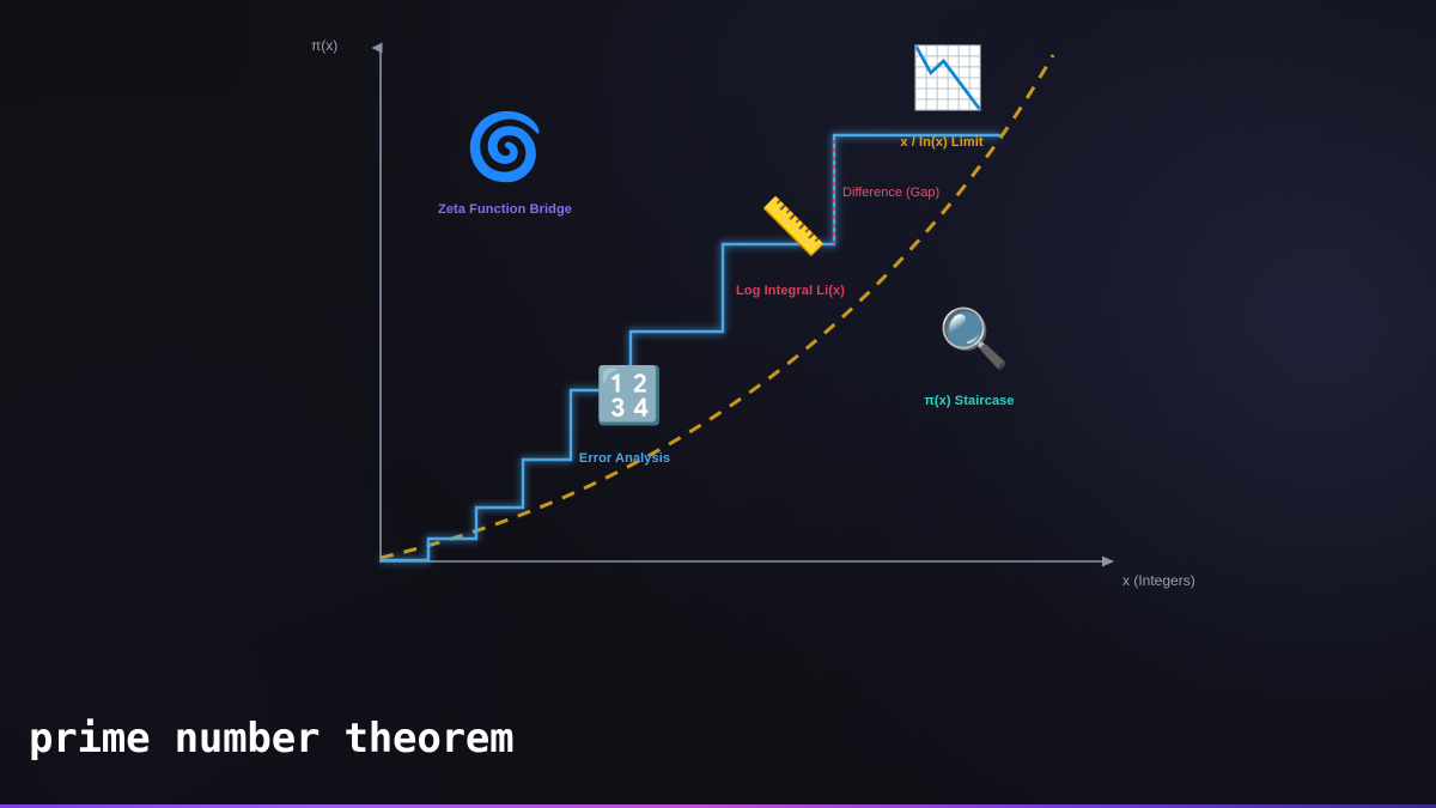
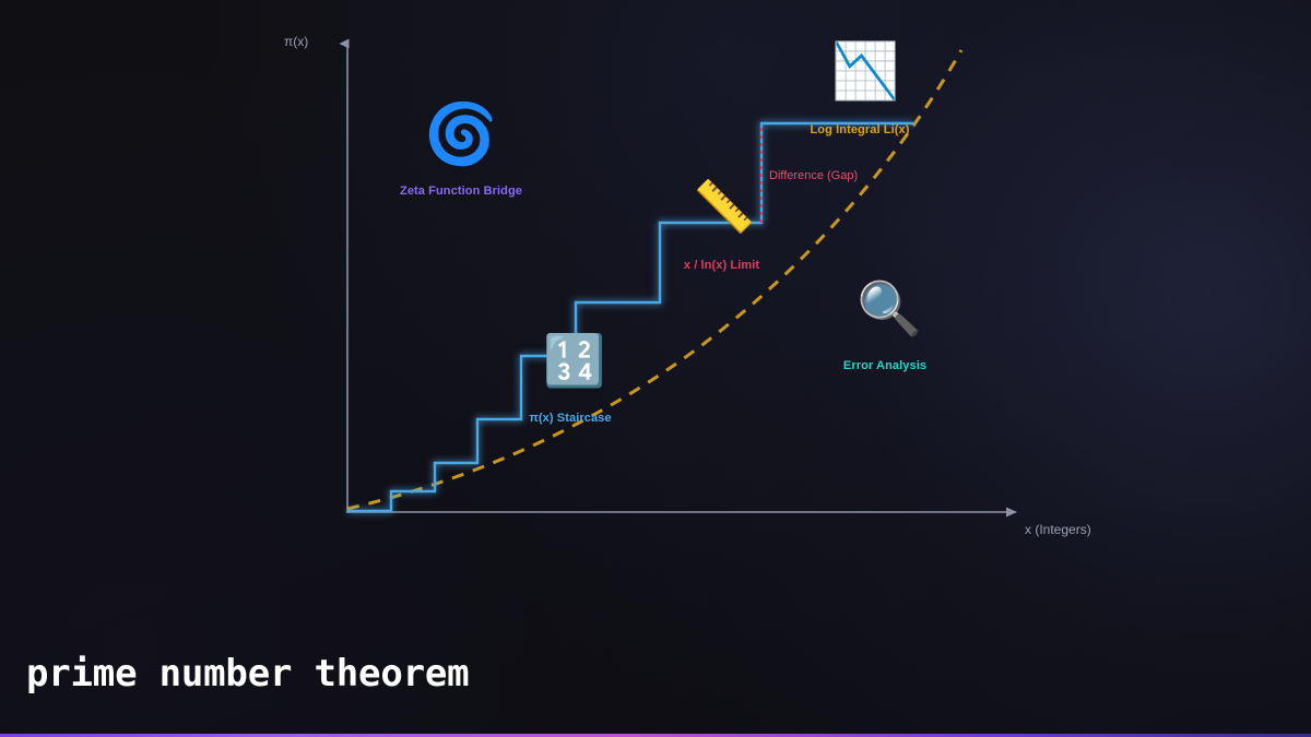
  π(x)
  x (Integers)
  🌀
  Zeta Function Bridge
  🔢
- Error Analysis
+ π(x) Staircase
  📏
- Log Integral Li(x)
+ x / ln(x) Limit
  📉
- x / ln(x) Limit
+ Log Integral Li(x)
  🔍
- π(x) Staircase
+ Error Analysis
  Difference (Gap)
  prime number theorem
